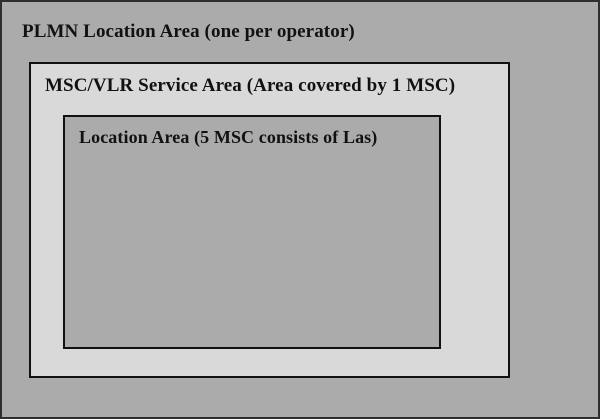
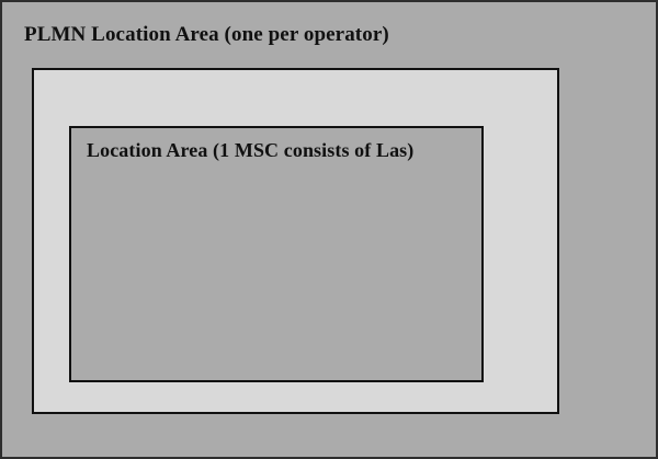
  PLMN Location Area (one per operator)
- MSC/VLR Service Area (Area covered by 1 MSC)
- Location Area (5 MSC consists of Las)
+ Location Area (1 MSC consists of Las)
